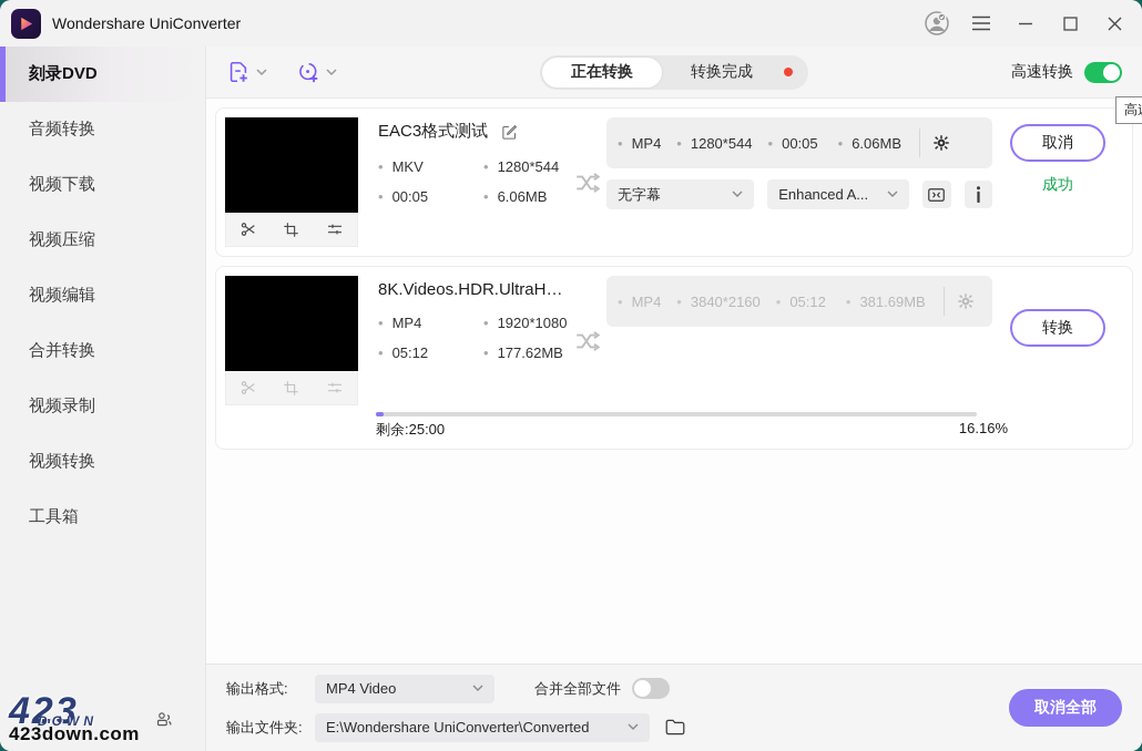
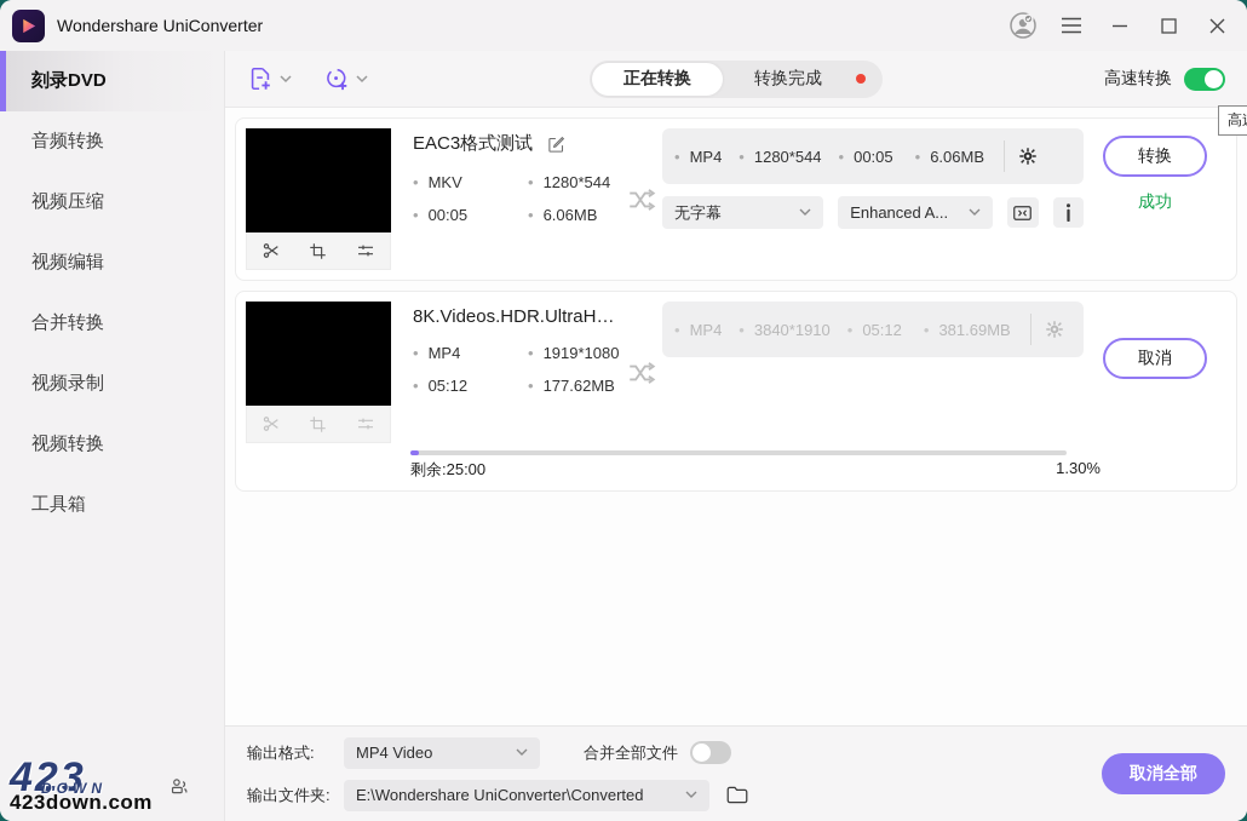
  Wondershare UniConverter
  刻录DVD
  音频转换
- 视频下载
  视频压缩
  视频编辑
  合并转换
  视频录制
  视频转换
  工具箱
  423
  DOWN
  423down.com
  正在转换
  转换完成
  高速转换
  EAC3格式测试
  MKV
  1280*544
  00:05
  6.06MB
  MP4
  1280*544
  00:05
  6.06MB
  无字幕
  Enhanced A...
- 取消
+ 转换
  成功
  MP4
- 1920*1080
+ 1919*1080
  05:12
  177.62MB
  MP4
- 3840*2160
+ 3840*1910
  05:12
  381.69MB
- 转换
+ 取消
  剩余:25:00
- 16.16%
+ 1.30%
  输出格式:
  MP4 Video
  合并全部文件
  输出文件夹:
  E:\Wondershare UniConverter\Converted
  取消全部
